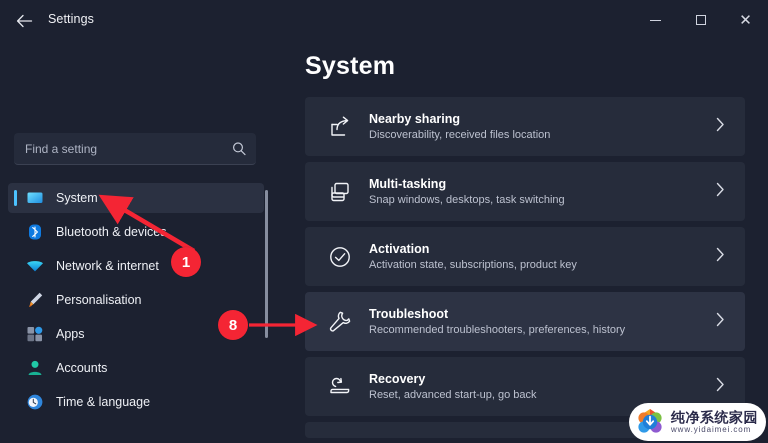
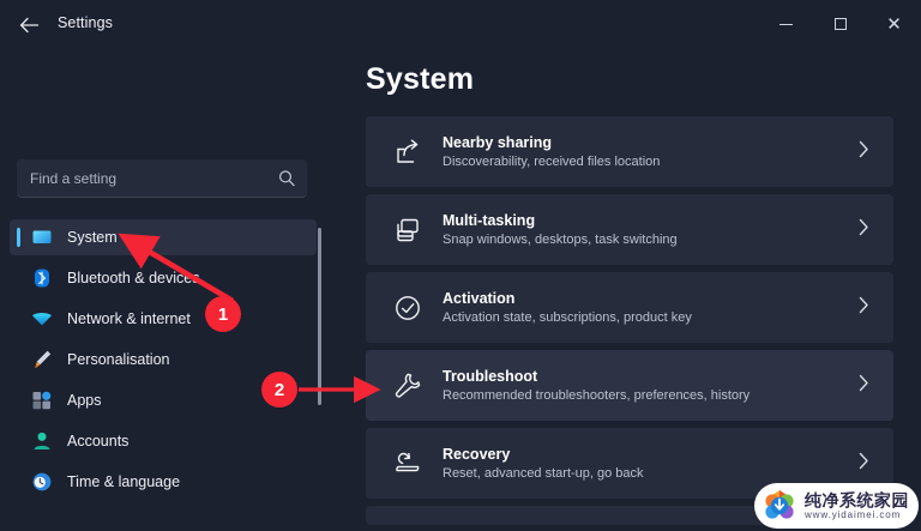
  Settings
  ✕
  Find a setting
  System
  Bluetooth & device
  Network & internet
  Personalisation
  Apps
  Accounts
  Time & language
  System
  Nearby sharing
  Discoverability, received files location
  Multi-tasking
  Snap windows, desktops, task switching
  Activation
  Activation state, subscriptions, product key
  Troubleshoot
  Recommended troubleshooters, preferences, history
  Recovery
  Reset, advanced start-up, go back
  1
- 8
+ 2
  纯净系统家园
  www.yidaimei.com
